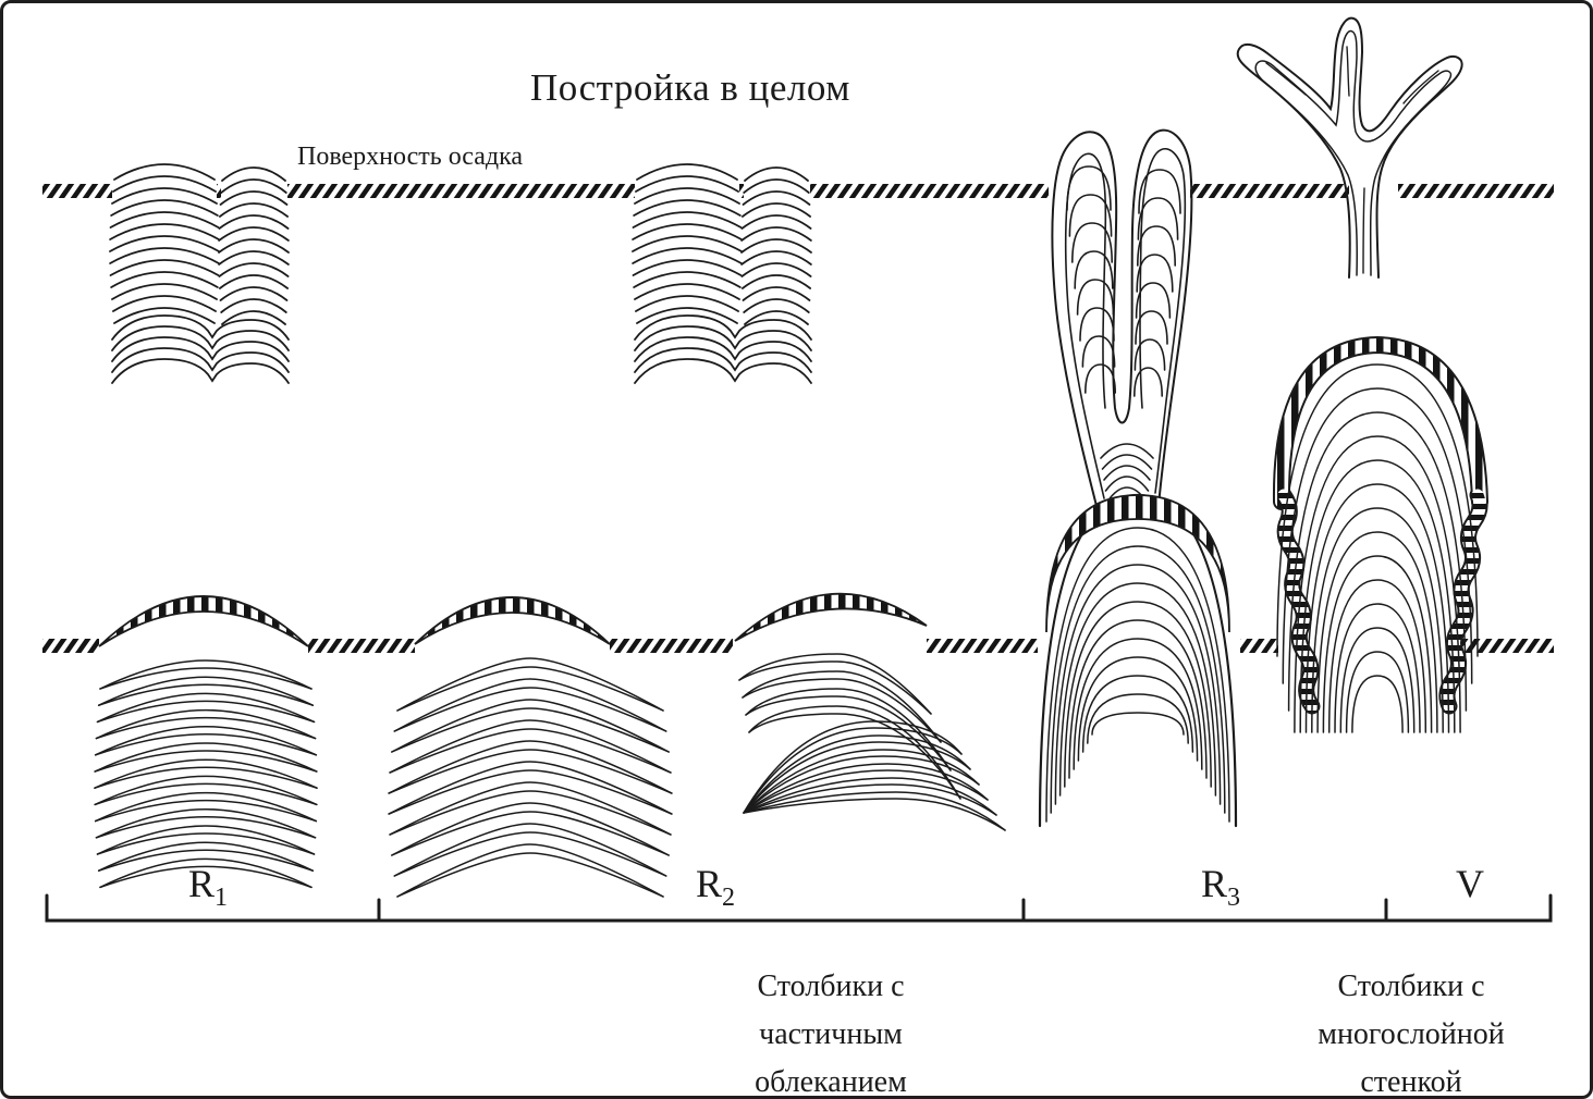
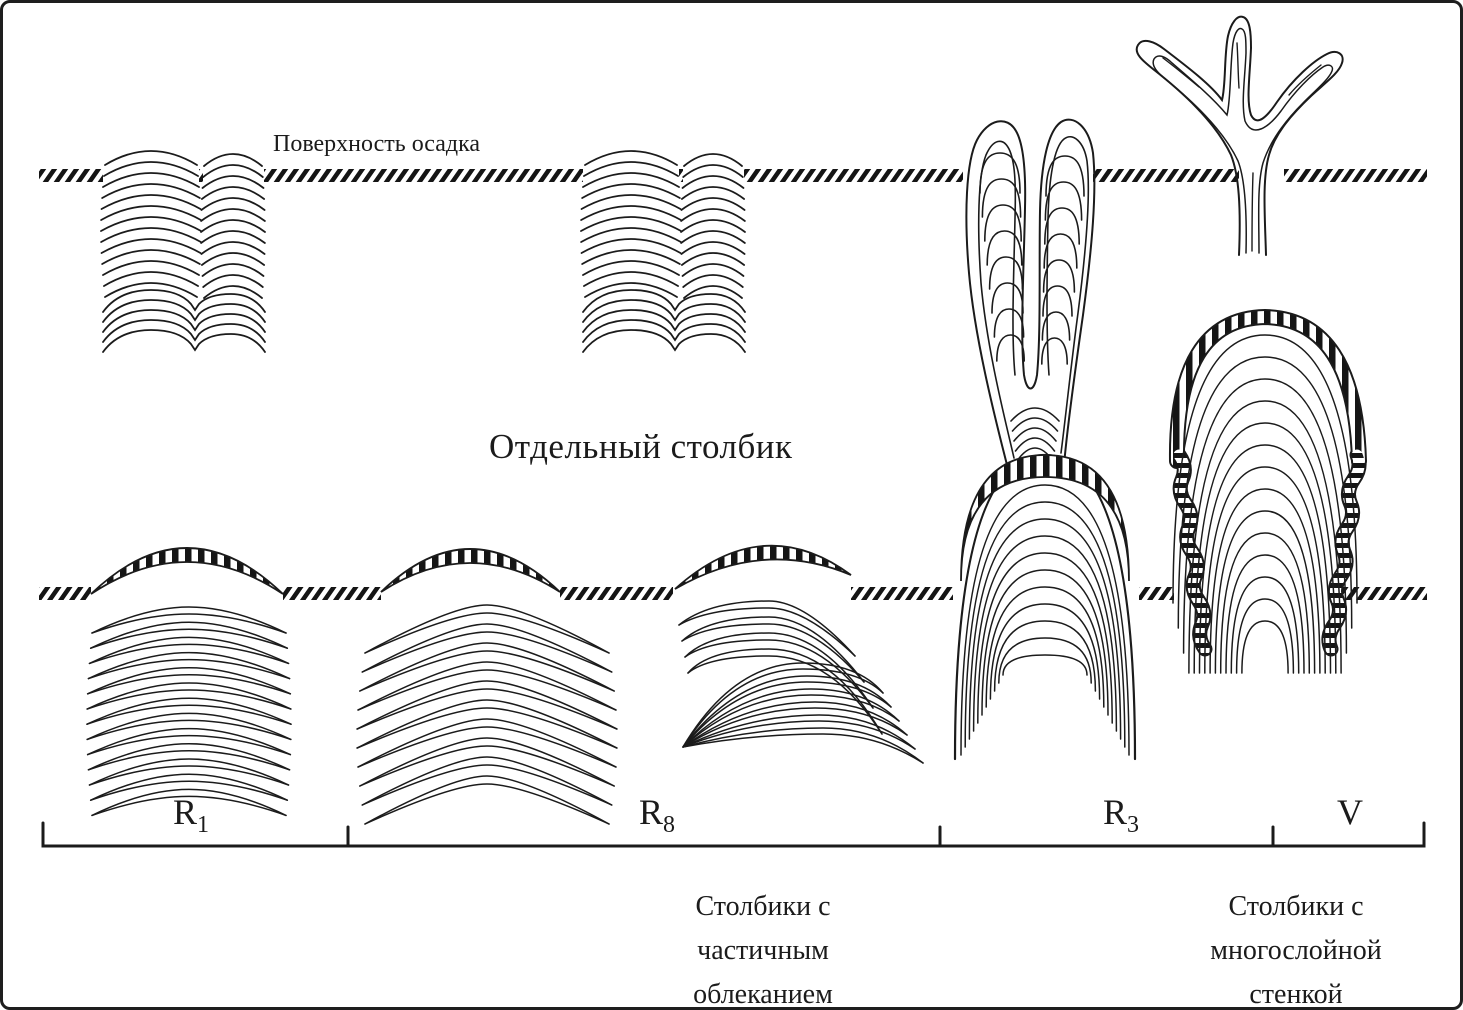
- Постройка в целом
  Поверхность осадка
+ Отдельный столбик
  R1
- R2
+ R8
  R3
  V
  Столбики с частичным облеканием
  Столбики с многослойной стенкой
